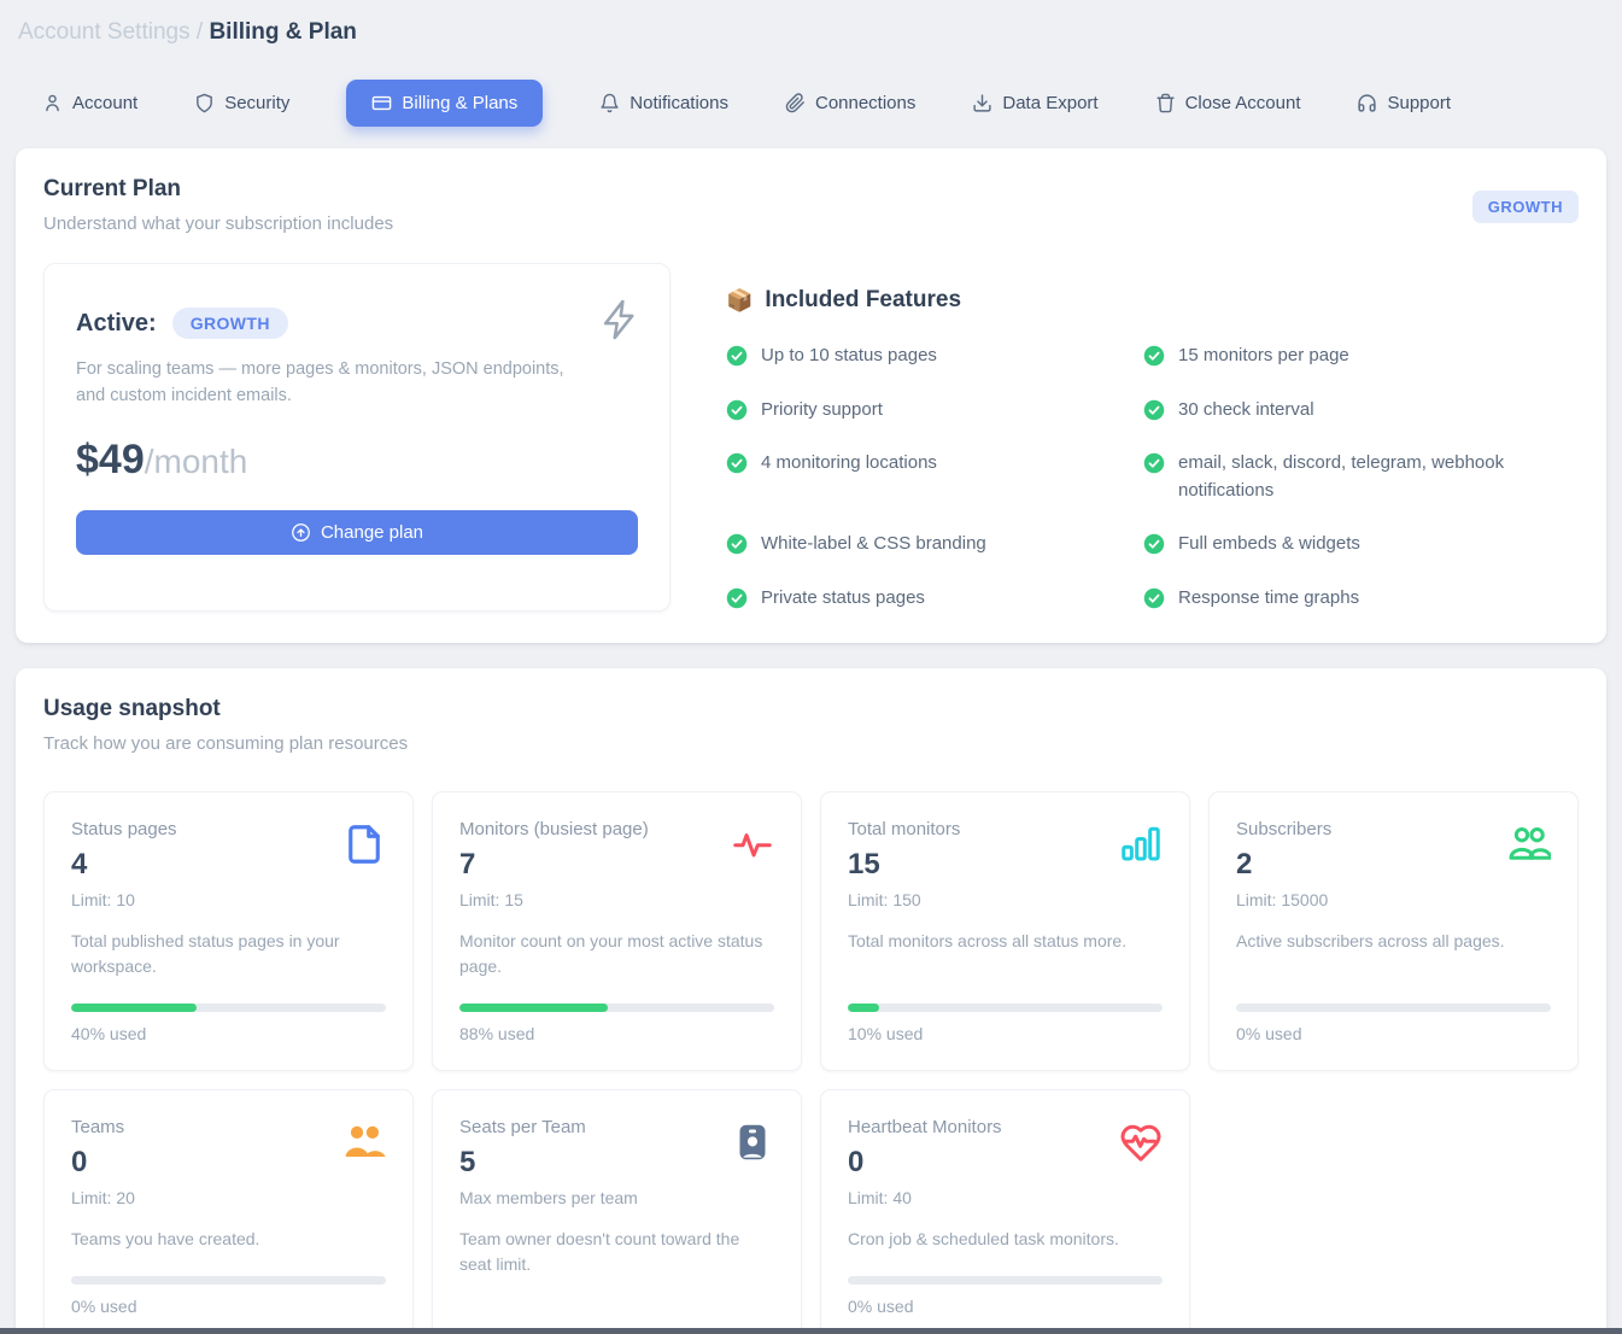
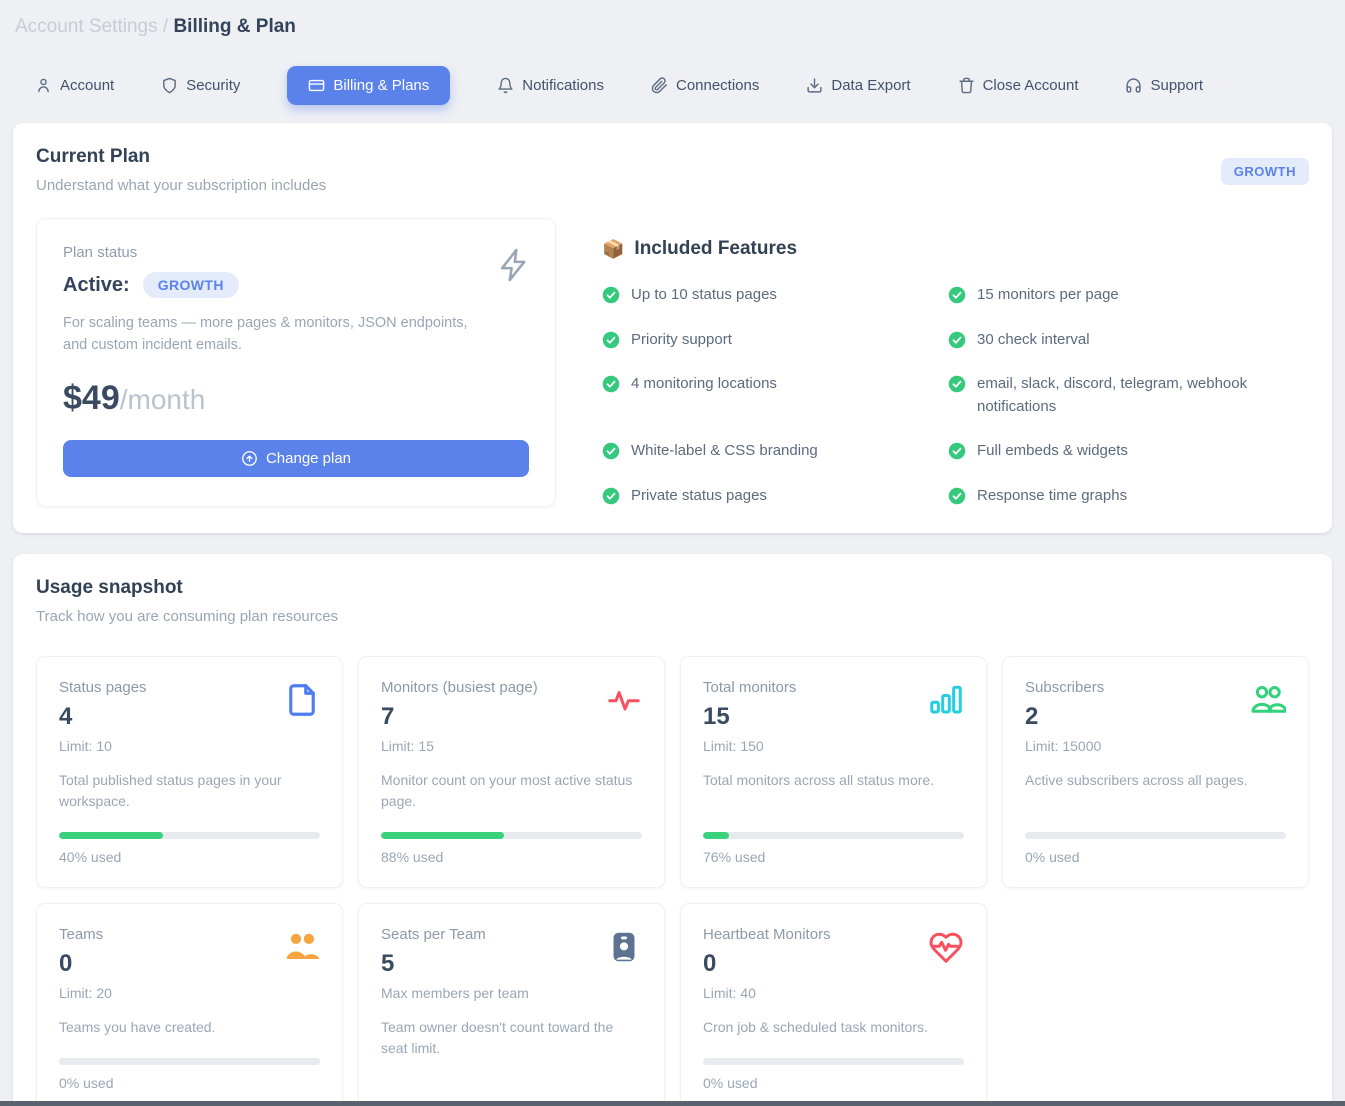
  Account Settings / Billing & Plan
  Account
  Security
  Billing & Plans
  Notifications
  Connections
  Data Export
  Close Account
  Support
  Current Plan
  Understand what your subscription includes
  GROWTH
+ Plan status
  Active:
  GROWTH
  For scaling teams — more pages & monitors, JSON endpoints, and custom incident emails.
  $49
  /month
  Change plan
  📦
  Included Features
  Up to 10 status pages
  15 monitors per page
  Priority support
  30 check interval
  4 monitoring locations
  email, slack, discord, telegram, webhook notifications
  White-label & CSS branding
  Full embeds & widgets
  Private status pages
  Response time graphs
  Usage snapshot
  Track how you are consuming plan resources
  Status pages
  4
  Limit: 10
  Total published status pages in your workspace.
  40% used
  Monitors (busiest page)
  7
  Limit: 15
  Monitor count on your most active status page.
  88% used
  Total monitors
  15
  Limit: 150
  Total monitors across all status more.
- 10% used
+ 76% used
  Subscribers
  2
  Limit: 15000
  Active subscribers across all pages.
  0% used
  Teams
  0
  Limit: 20
  Teams you have created.
  0% used
  Seats per Team
  5
  Max members per team
  Team owner doesn't count toward the seat limit.
  Heartbeat Monitors
  0
  Limit: 40
  Cron job & scheduled task monitors.
  0% used
